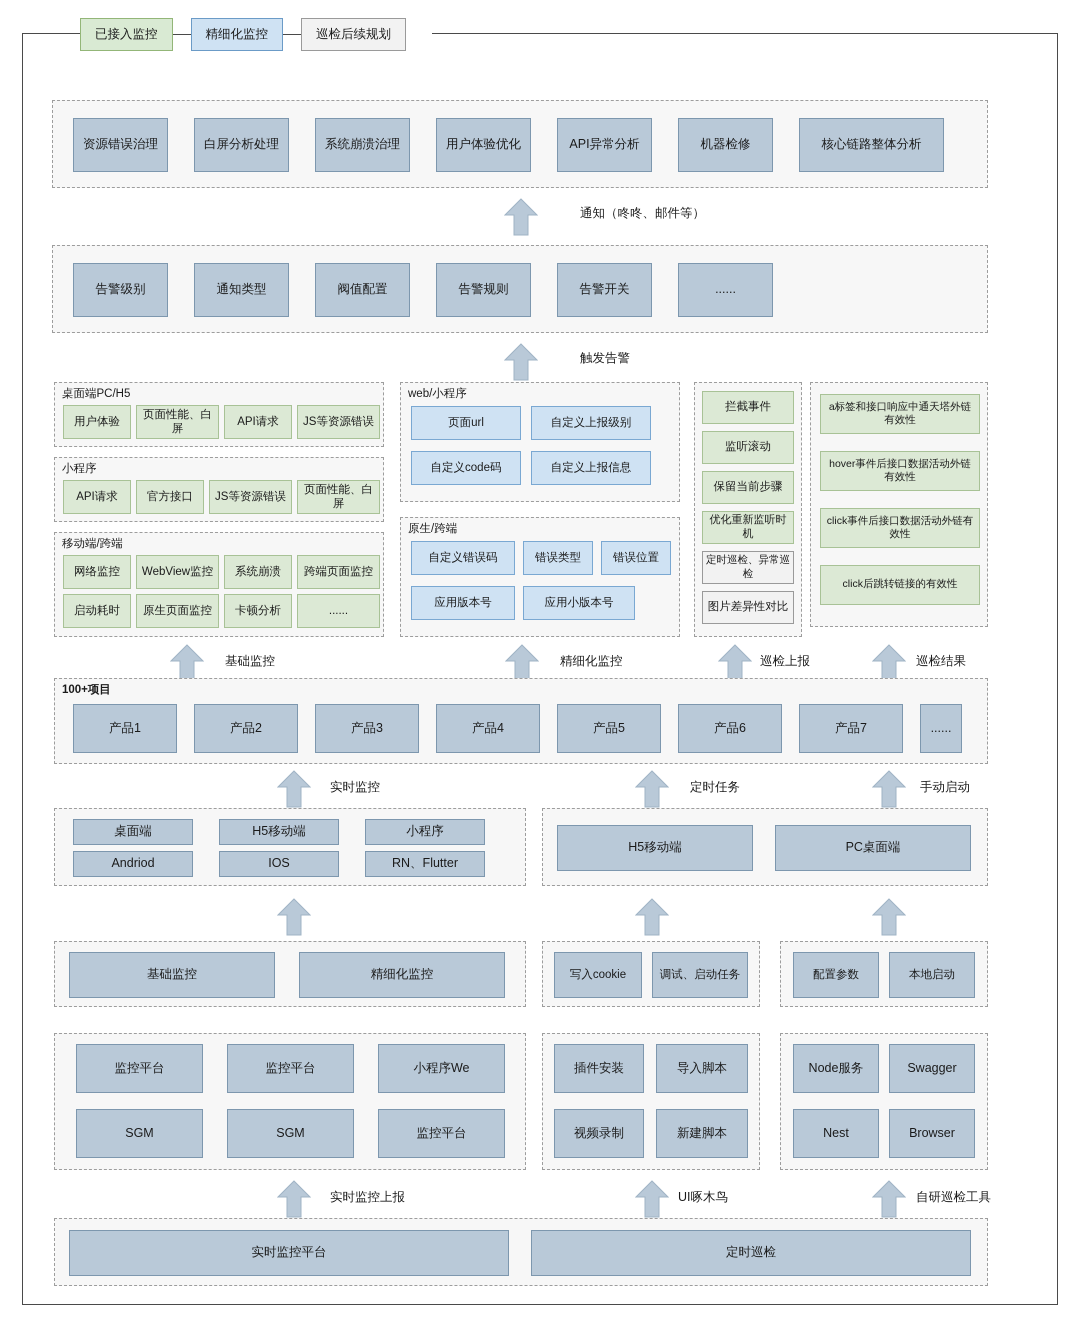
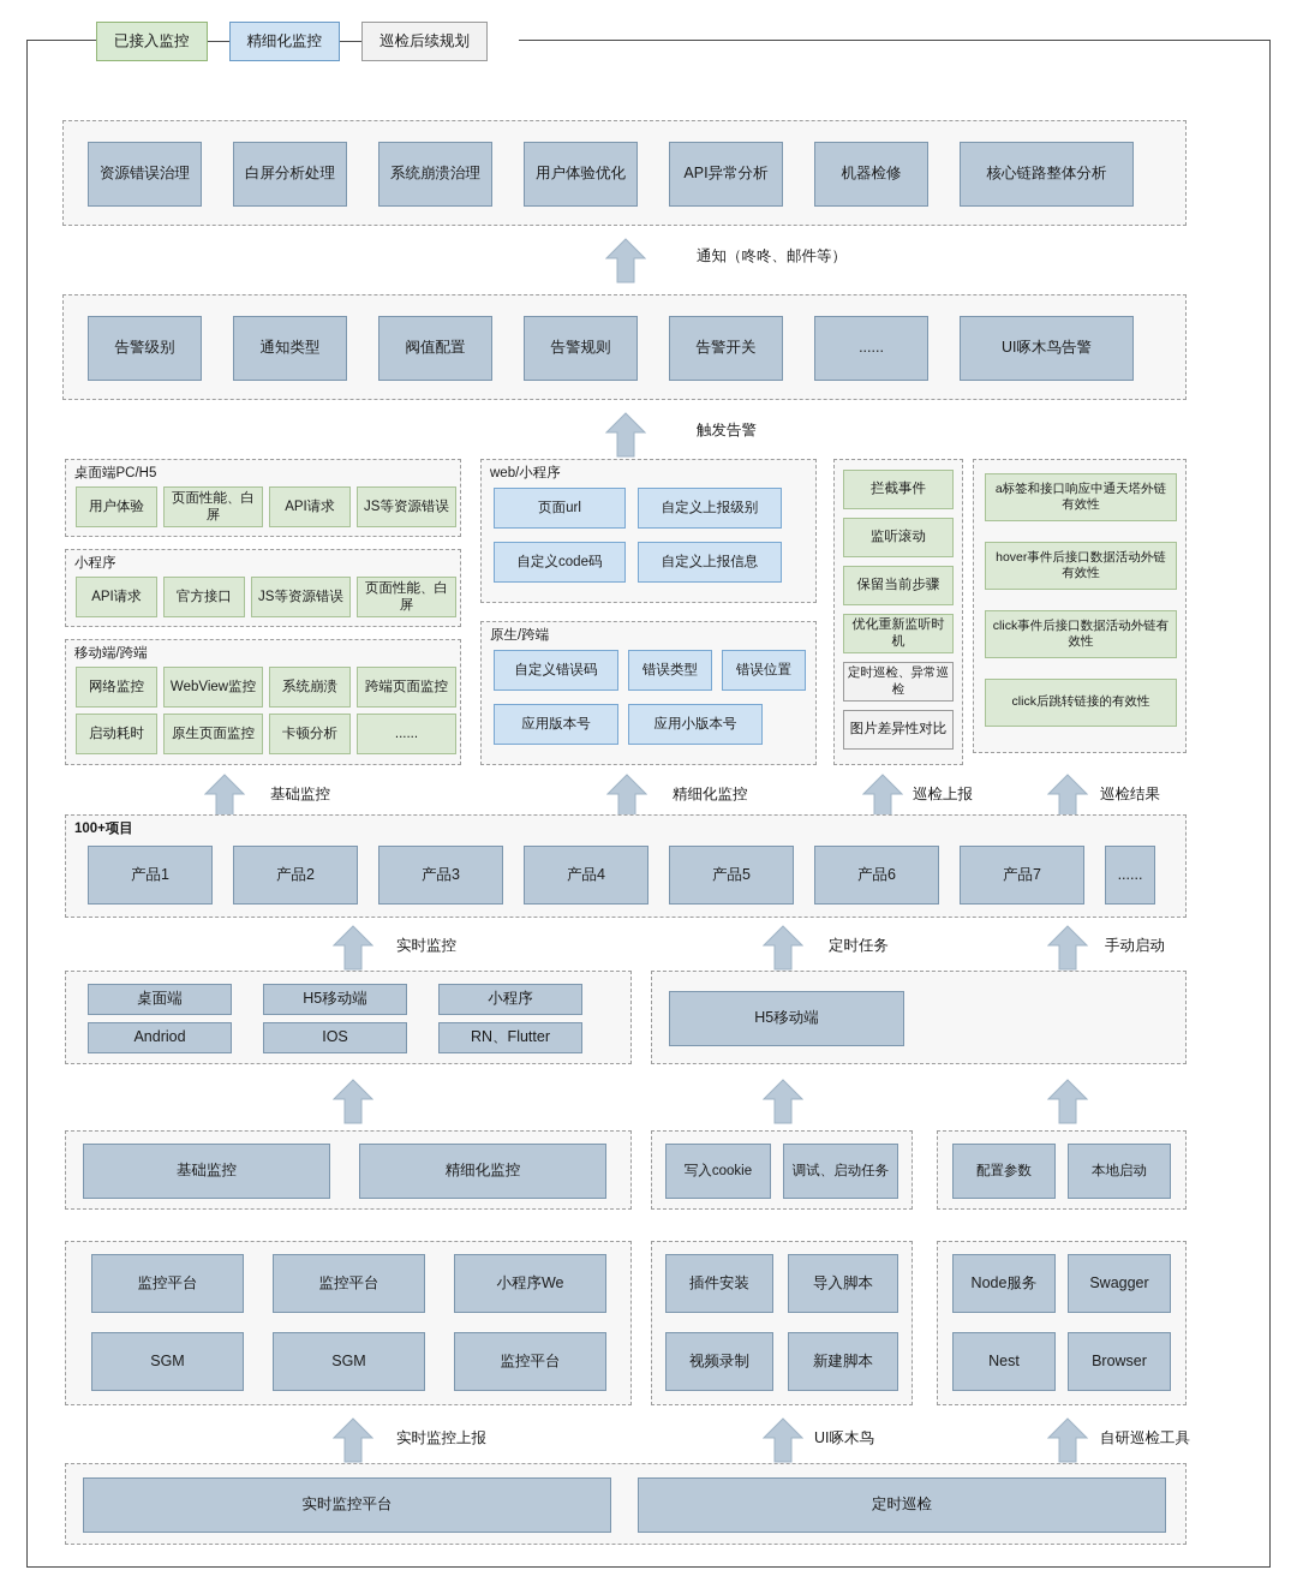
  已接入监控
  精细化监控
  巡检后续规划
  资源错误治理
  白屏分析处理
  系统崩溃治理
  用户体验优化
  API异常分析
  机器检修
  核心链路整体分析
  通知（咚咚、邮件等）
  告警级别
  通知类型
  阀值配置
  告警规则
  告警开关
  ......
+ UI啄木鸟告警
  触发告警
  桌面端PC/H5
  用户体验
  页面性能、白屏
  API请求
  JS等资源错误
  小程序
  API请求
  官方接口
  JS等资源错误
  页面性能、白屏
  移动端/跨端
  网络监控
  WebView监控
  系统崩溃
  跨端页面监控
  启动耗时
  原生页面监控
  卡顿分析
  ......
  web/小程序
  页面url
  自定义上报级别
  自定义code码
  自定义上报信息
  原生/跨端
  自定义错误码
  错误类型
  错误位置
  应用版本号
  应用小版本号
  拦截事件
  监听滚动
  保留当前步骤
  优化重新监听时机
  定时巡检、异常巡检
  图片差异性对比
  a标签和接口响应中通天塔外链有效性
  hover事件后接口数据活动外链有效性
  click事件后接口数据活动外链有效性
  click后跳转链接的有效性
  基础监控
  精细化监控
  巡检上报
  巡检结果
  100+项目
  产品1
  产品2
  产品3
  产品4
  产品5
  产品6
  产品7
  ......
  实时监控
  定时任务
  手动启动
  桌面端
  H5移动端
  小程序
  Andriod
  IOS
  RN、Flutter
  H5移动端
- PC桌面端
  基础监控
  精细化监控
  写入cookie
  调试、启动任务
  配置参数
  本地启动
  监控平台
  监控平台
  小程序We
  SGM
  SGM
  监控平台
  插件安装
  导入脚本
  视频录制
  新建脚本
  Node服务
  Swagger
  Nest
  Browser
  实时监控上报
  UI啄木鸟
  自研巡检工具
  实时监控平台
  定时巡检
